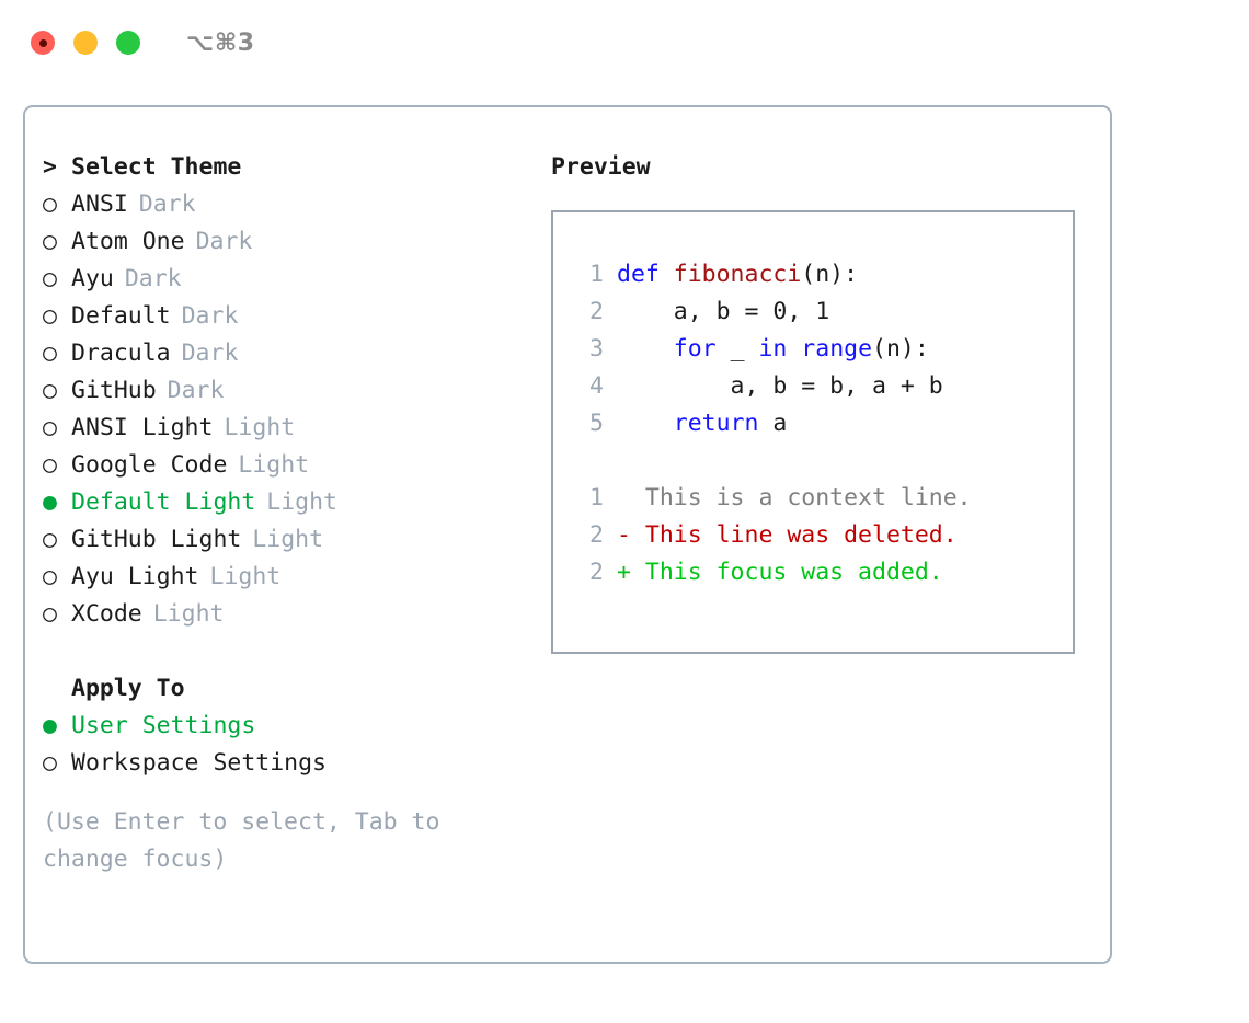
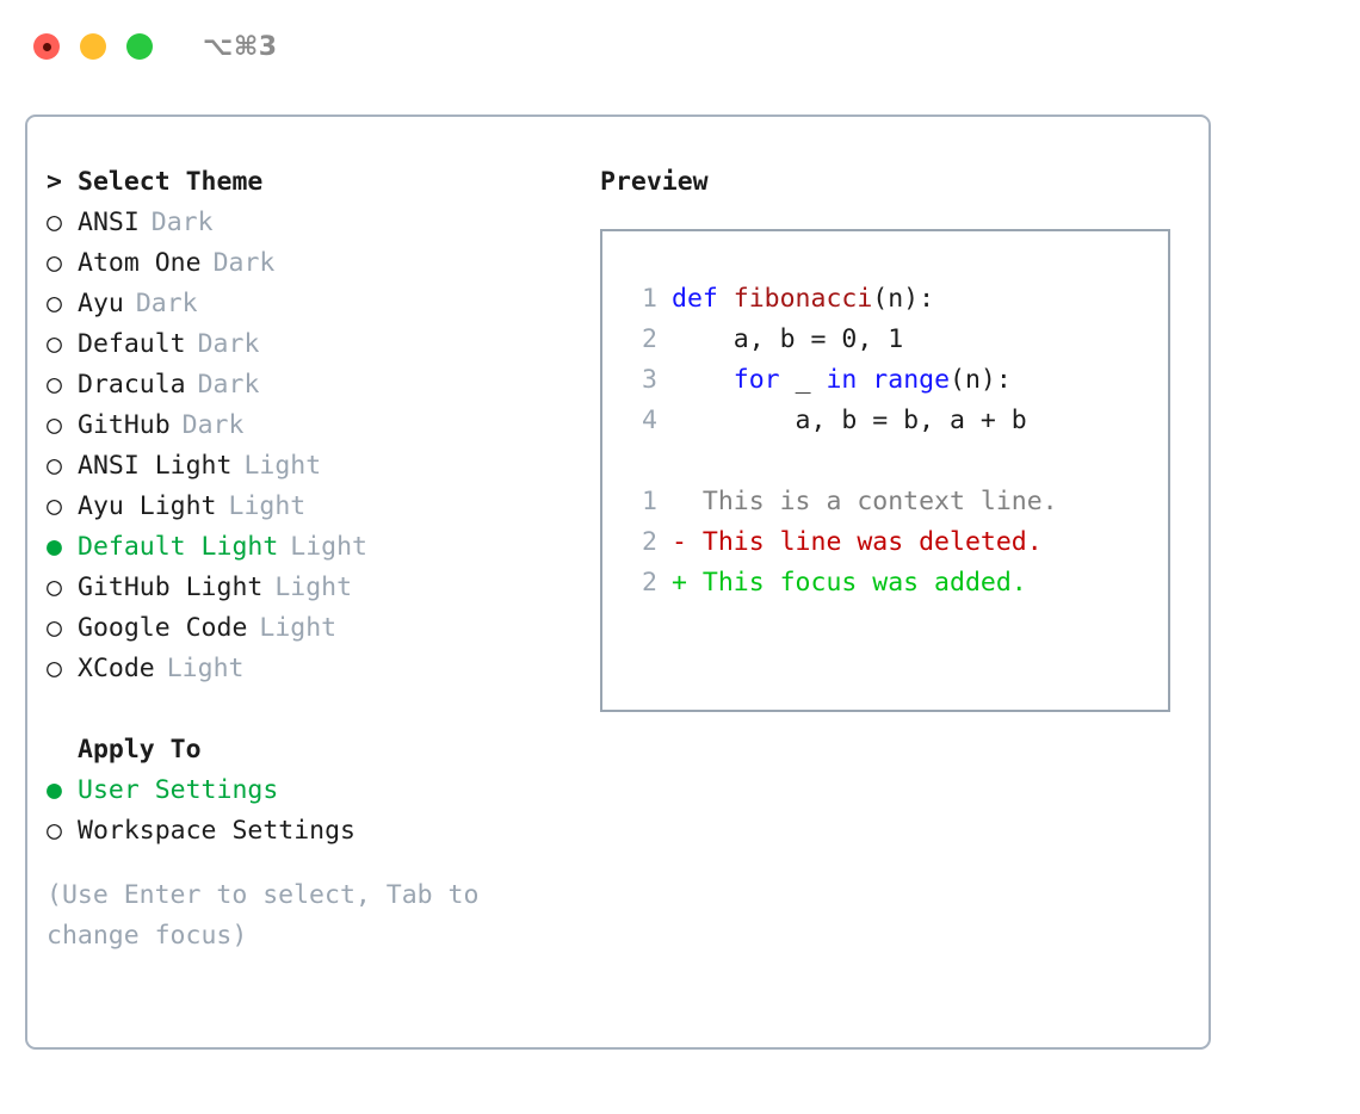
  ⌥⌘3
  >
  Select Theme
  ○
  ANSI
  Dark
  ○
  Atom One
  Dark
  ○
  Ayu
  Dark
  ○
  Default
  Dark
  ○
  Dracula
  Dark
  ○
  GitHub
  Dark
  ○
  ANSI Light
  Light
  ○
- Google Code
+ Ayu Light
  Light
  ●
  Default Light
  Light
  ○
  GitHub Light
  Light
  ○
- Ayu Light
+ Google Code
  Light
  ○
  XCode
  Light
  Apply To
  ●
  User Settings
  ○
  Workspace Settings
  (Use Enter to select, Tab to change focus)
  Preview
  1
  def fibonacci(n):
  2
  a, b = 0, 1
  3
  for _ in range(n):
  4
  a, b = b, a + b
- 5
- return a
  1
  This is a context line.
  2
  - This line was deleted.
  2
  + This focus was added.
